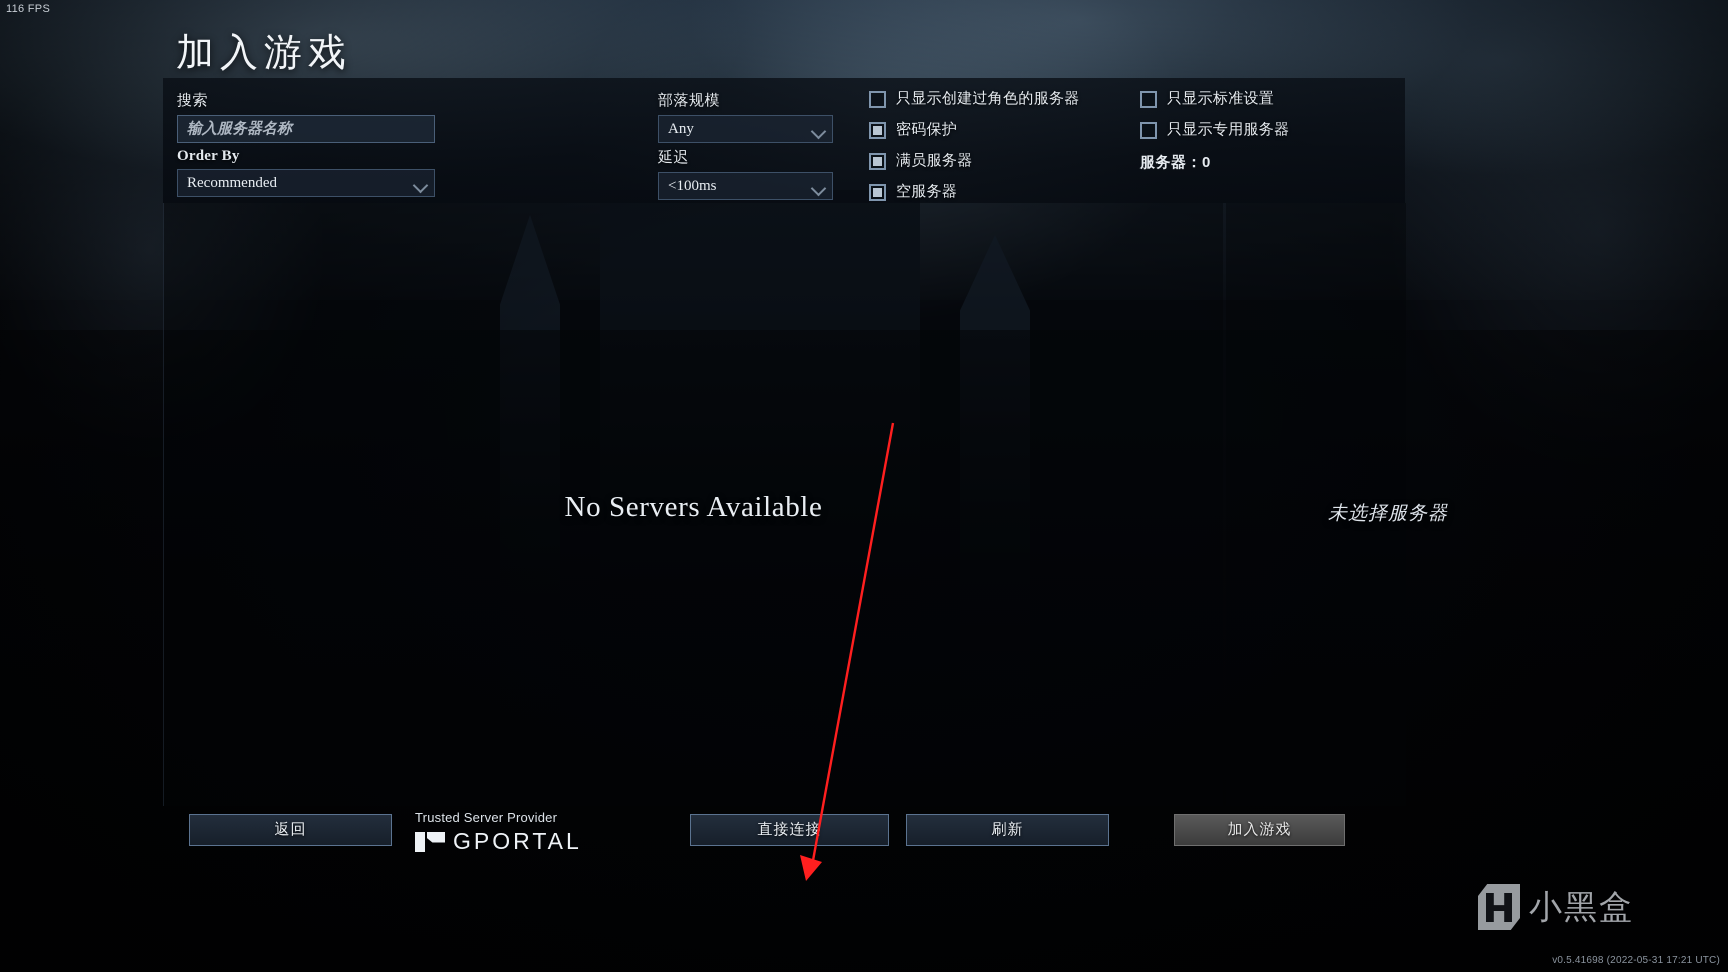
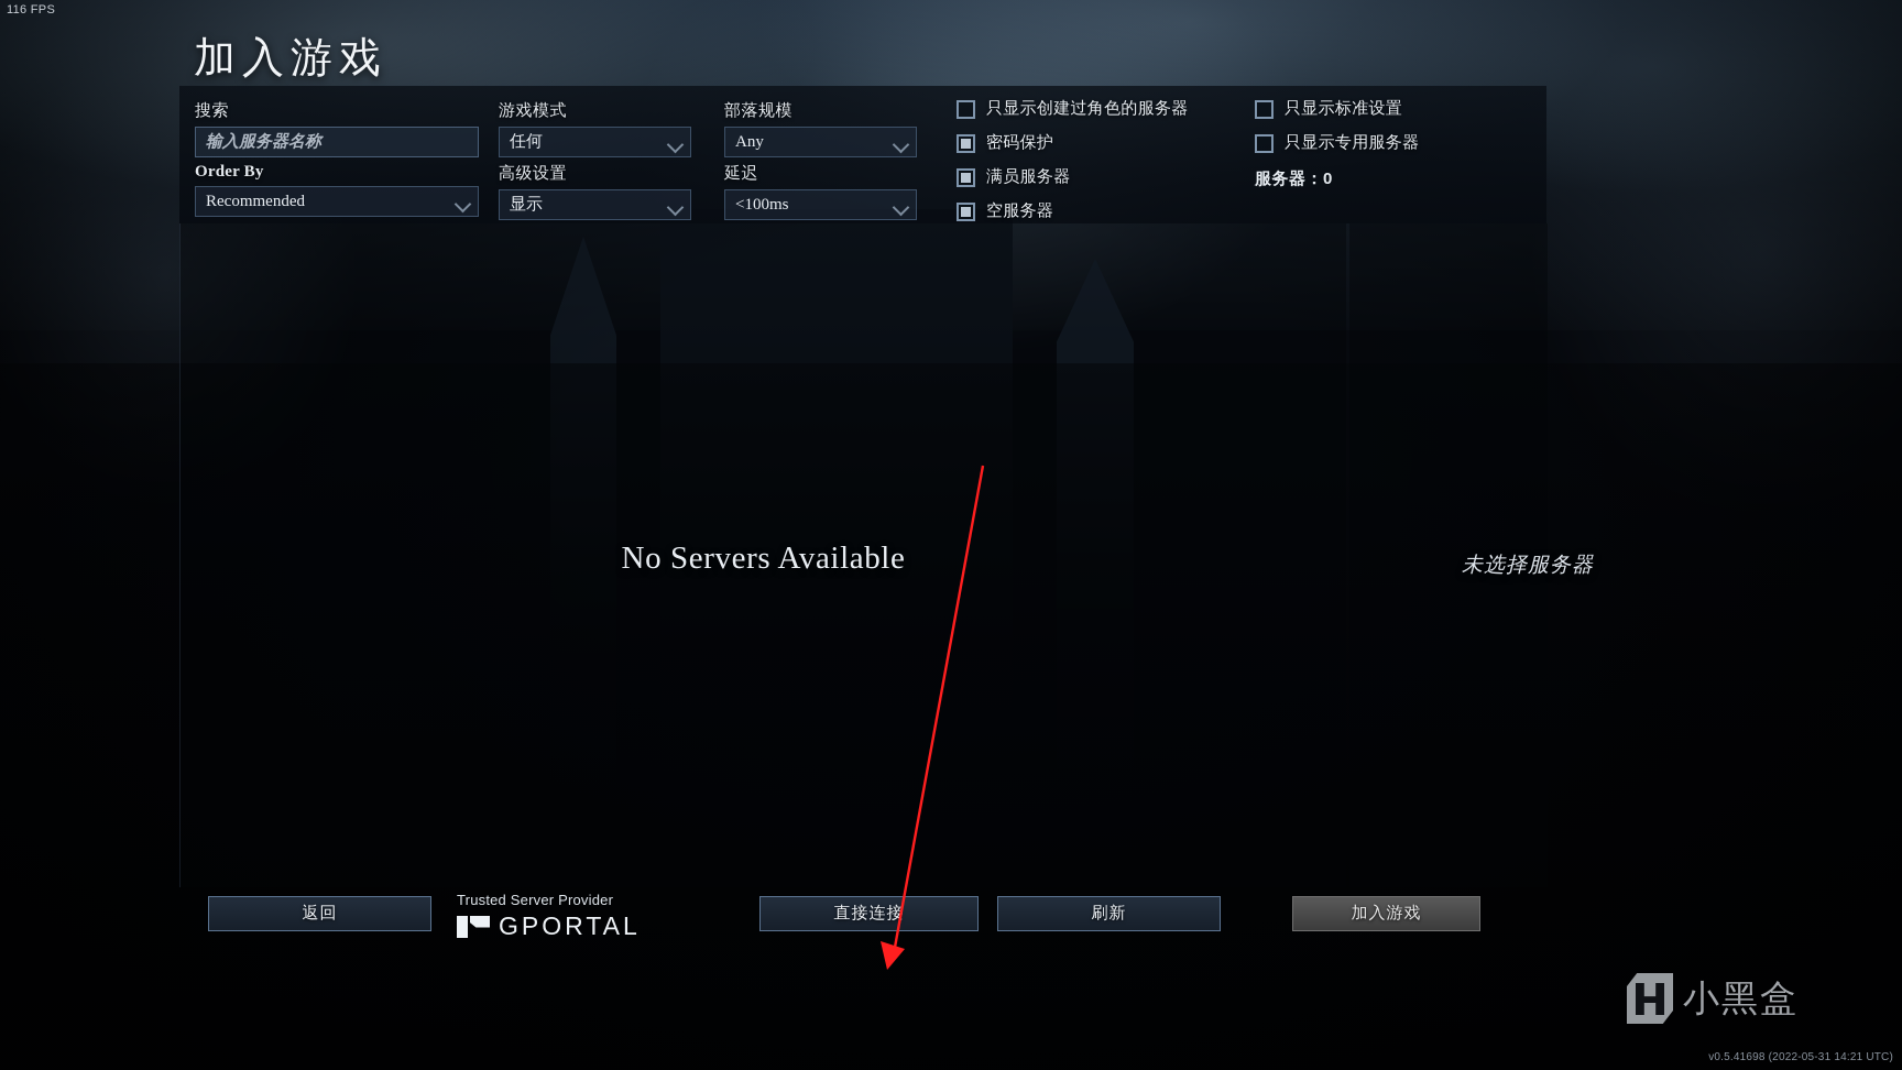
  116 FPS
  加入游戏
  搜索
  输入服务器名称
  Order By
  Recommended
+ 游戏模式
+ 任何
+ 高级设置
+ 显示
  部落规模
  Any
  延迟
  <100ms
  只显示创建过角色的服务器
  密码保护
  满员服务器
  空服务器
  只显示标准设置
  只显示专用服务器
  服务器：0
  No Servers Available
  未选择服务器
  返回
  直接连接
  刷新
  加入游戏
  Trusted Server Provider
  GPORTAL
  小黑盒
- v0.5.41698 (2022-05-31 17:21 UTC)
+ v0.5.41698 (2022-05-31 14:21 UTC)
